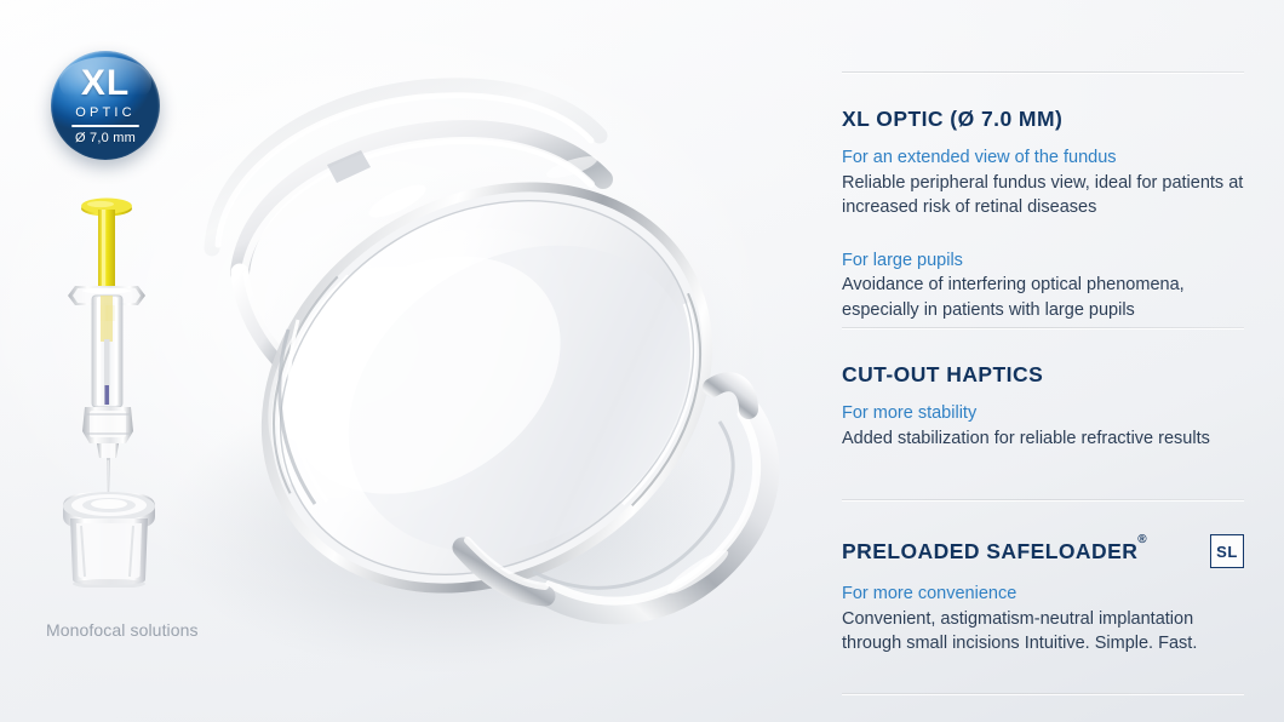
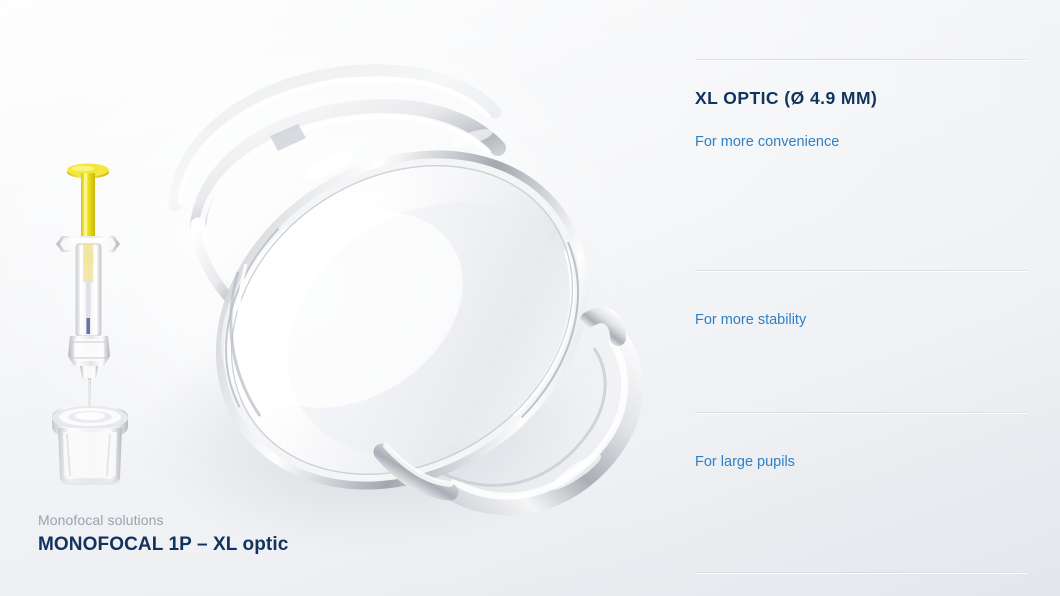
- OPTIC
- Ø 7,0 mm
  Monofocal solutions
+ MONOFOCAL 1P – XL optic
- XL OPTIC (Ø 7.0 MM)
+ XL OPTIC (Ø 4.9 MM)
- For an extended view of the fundus
- Reliable peripheral fundus view, ideal for patients at increased risk of retinal diseases
- For large pupils
+ For more convenience
- Avoidance of interfering optical phenomena, especially in patients with large pupils
- CUT-OUT HAPTICS
  For more stability
- Added stabilization for reliable refractive results
- PRELOADED SAFELOADER®
- SL
- For more convenience
+ For large pupils
- Convenient, astigmatism-neutral implantation through small incisions Intuitive. Simple. Fast.
